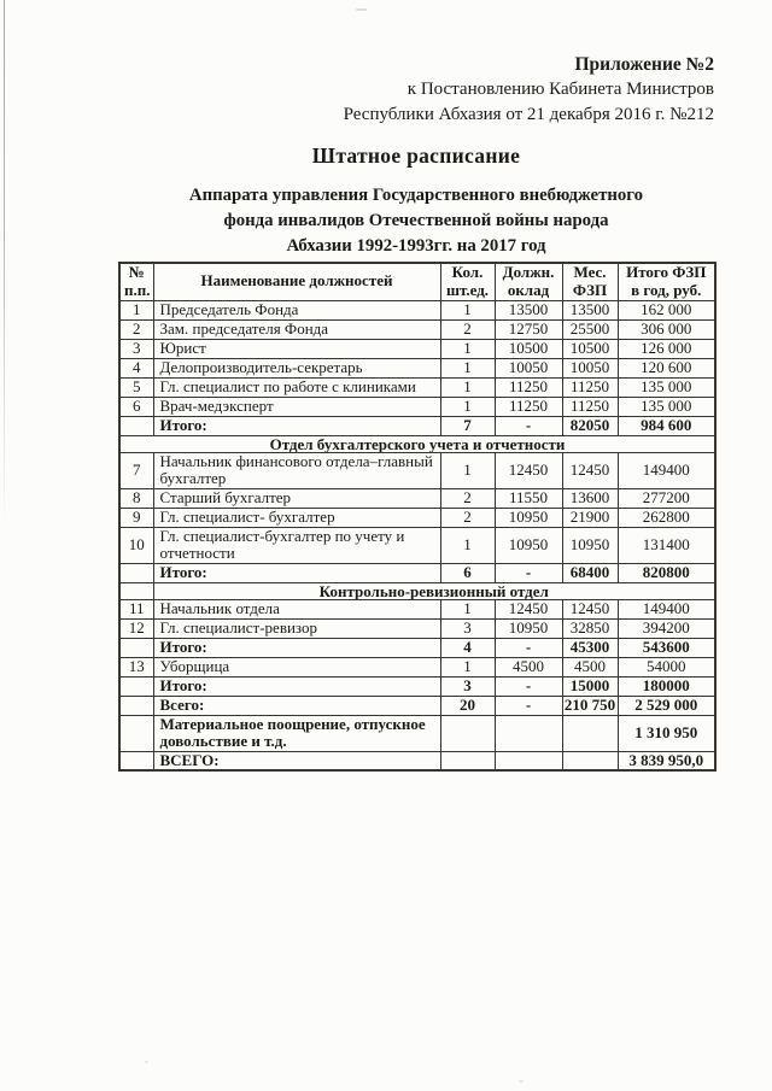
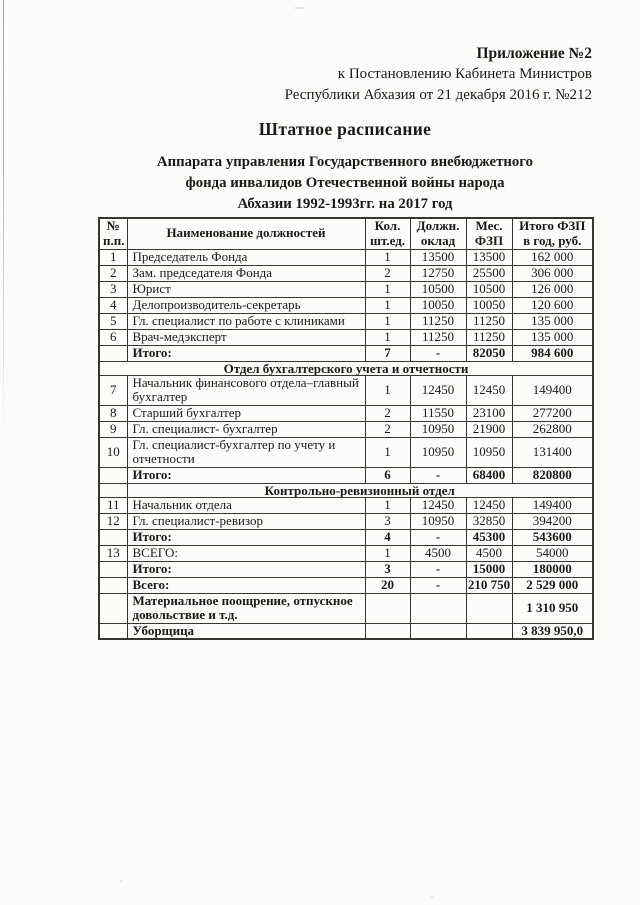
  Приложение №2
  к Постановлению Кабинета Министров
  Республики Абхазия от 21 декабря 2016 г. №212
  Штатное расписание
  Аппарата управления Государственного внебюджетного
  фонда инвалидов Отечественной войны народа
  Абхазии 1992-1993гг. на 2017 год
  № п.п.	Наименование должностей	Кол. шт.ед.	Должн. оклад	Мес. ФЗП	Итого ФЗП в год, руб.
  1	Председатель Фонда	1	13500	13500	162 000
  2	Зам. председателя Фонда	2	12750	25500	306 000
  3	Юрист	1	10500	10500	126 000
  4	Делопроизводитель-секретарь	1	10050	10050	120 600
  5	Гл. специалист по работе с клиниками	1	11250	11250	135 000
  6	Врач-медэксперт	1	11250	11250	135 000
  	Итого:	7	-	82050	984 600
  Отдел бухгалтерского учета и отчетности
  7	Начальник финансового отдела–главный бухгалтер	1	12450	12450	149400
- 8	Старший бухгалтер	2	11550	13600	277200
+ 8	Старший бухгалтер	2	11550	23100	277200
  9	Гл. специалист- бухгалтер	2	10950	21900	262800
  10	Гл. специалист-бухгалтер по учету и отчетности	1	10950	10950	131400
  	Итого:	6	-	68400	820800
  	Контрольно-ревизионный отдел
  11	Начальник отдела	1	12450	12450	149400
  12	Гл. специалист-ревизор	3	10950	32850	394200
  	Итого:	4	-	45300	543600
- 13	Уборщица	1	4500	4500	54000
+ 13	ВСЕГО:	1	4500	4500	54000
  	Итого:	3	-	15000	180000
  	Всего:	20	-	210 750	2 529 000
  	Материальное поощрение, отпускное довольствие и т.д.				1 310 950
- 	ВСЕГО:				3 839 950,0
+ 	Уборщица				3 839 950,0
